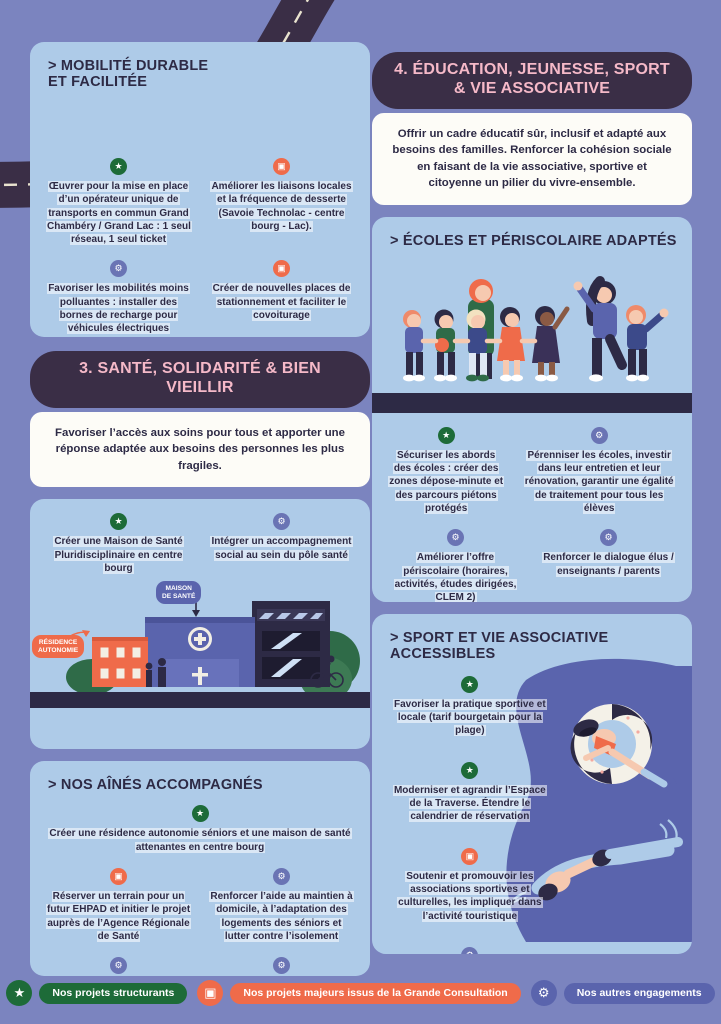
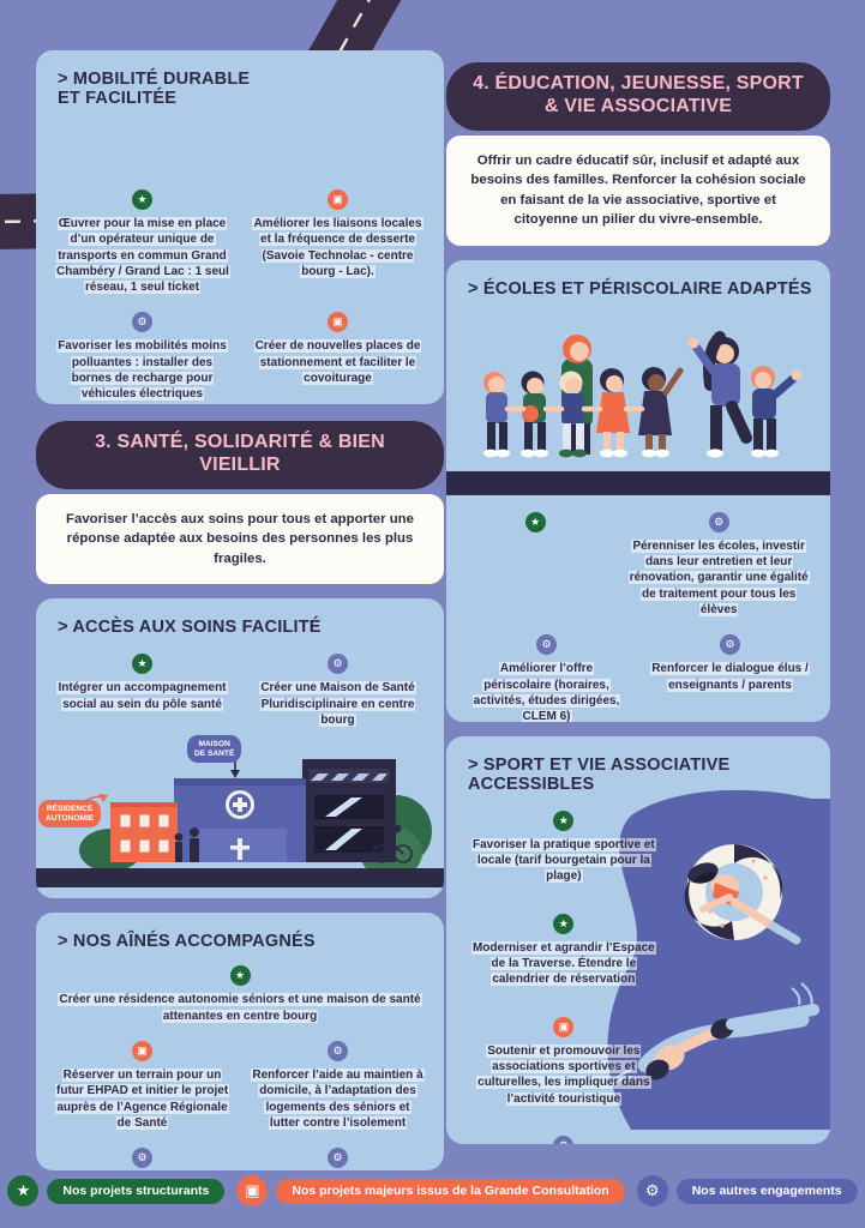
  > MOBILITÉ DURABLE
  ET FACILITÉE
  ★
  Œuvrer pour la mise en place d’un opérateur unique de transports en commun Grand Chambéry / Grand Lac : 1 seul réseau, 1 seul ticket
  ▣
  Améliorer les liaisons locales et la fréquence de desserte (Savoie Technolac - centre bourg - Lac).
  ⚙
  Favoriser les mobilités moins polluantes : installer des bornes de recharge pour véhicules électriques
  ▣
  Créer de nouvelles places de stationnement et faciliter le covoiturage
  3. SANTÉ, SOLIDARITÉ & BIEN VIEILLIR
  Favoriser l’accès aux soins pour tous et apporter une réponse adaptée aux besoins des personnes les plus fragiles.
+ > ACCÈS AUX SOINS FACILITÉ
  ★
- Créer une Maison de Santé Pluridisciplinaire en centre bourg
+ Intégrer un accompagnement social au sein du pôle santé
  ⚙
- Intégrer un accompagnement social au sein du pôle santé
+ Créer une Maison de Santé Pluridisciplinaire en centre bourg
  > NOS AÎNÉS ACCOMPAGNÉS
  ★
  Créer une résidence autonomie séniors et une maison de santé attenantes en centre bourg
  ▣
  Réserver un terrain pour un futur EHPAD et initier le projet auprès de l’Agence Régionale de Santé
  ⚙
  Renforcer l’aide au maintien à domicile, à l’adaptation des logements des séniors et lutter contre l’isolement
  ⚙
  ⚙
  4. ÉDUCATION, JEUNESSE, SPORT
  & VIE ASSOCIATIVE
  Offrir un cadre éducatif sûr, inclusif et adapté aux besoins des familles. Renforcer la cohésion sociale en faisant de la vie associative, sportive et citoyenne un pilier du vivre-ensemble.
  > ÉCOLES ET PÉRISCOLAIRE ADAPTÉS
  ★
- Sécuriser les abords des écoles : créer des zones dépose-minute et des parcours piétons protégés
  ⚙
  Pérenniser les écoles, investir dans leur entretien et leur rénovation, garantir une égalité de traitement pour tous les élèves
  ⚙
- Améliorer l’offre périscolaire (horaires, activités, études dirigées, CLEM 2)
+ Améliorer l’offre périscolaire (horaires, activités, études dirigées, CLEM 6)
  ⚙
  Renforcer le dialogue élus / enseignants / parents
  > SPORT ET VIE ASSOCIATIVE ACCESSIBLES
  ★
  Favoriser la pratique sportive et locale (tarif bourgetain pour la plage)
  ★
  Moderniser et agrandir l’Espace de la Traverse. Étendre le calendrier de réservation
  ▣
  Soutenir et promouvoir les associations sportives et culturelles, les impliquer dans l’activité touristique
  ★
  Nos projets structurants
  ▣
  Nos projets majeurs issus de la Grande Consultation
  ⚙
  Nos autres engagements
